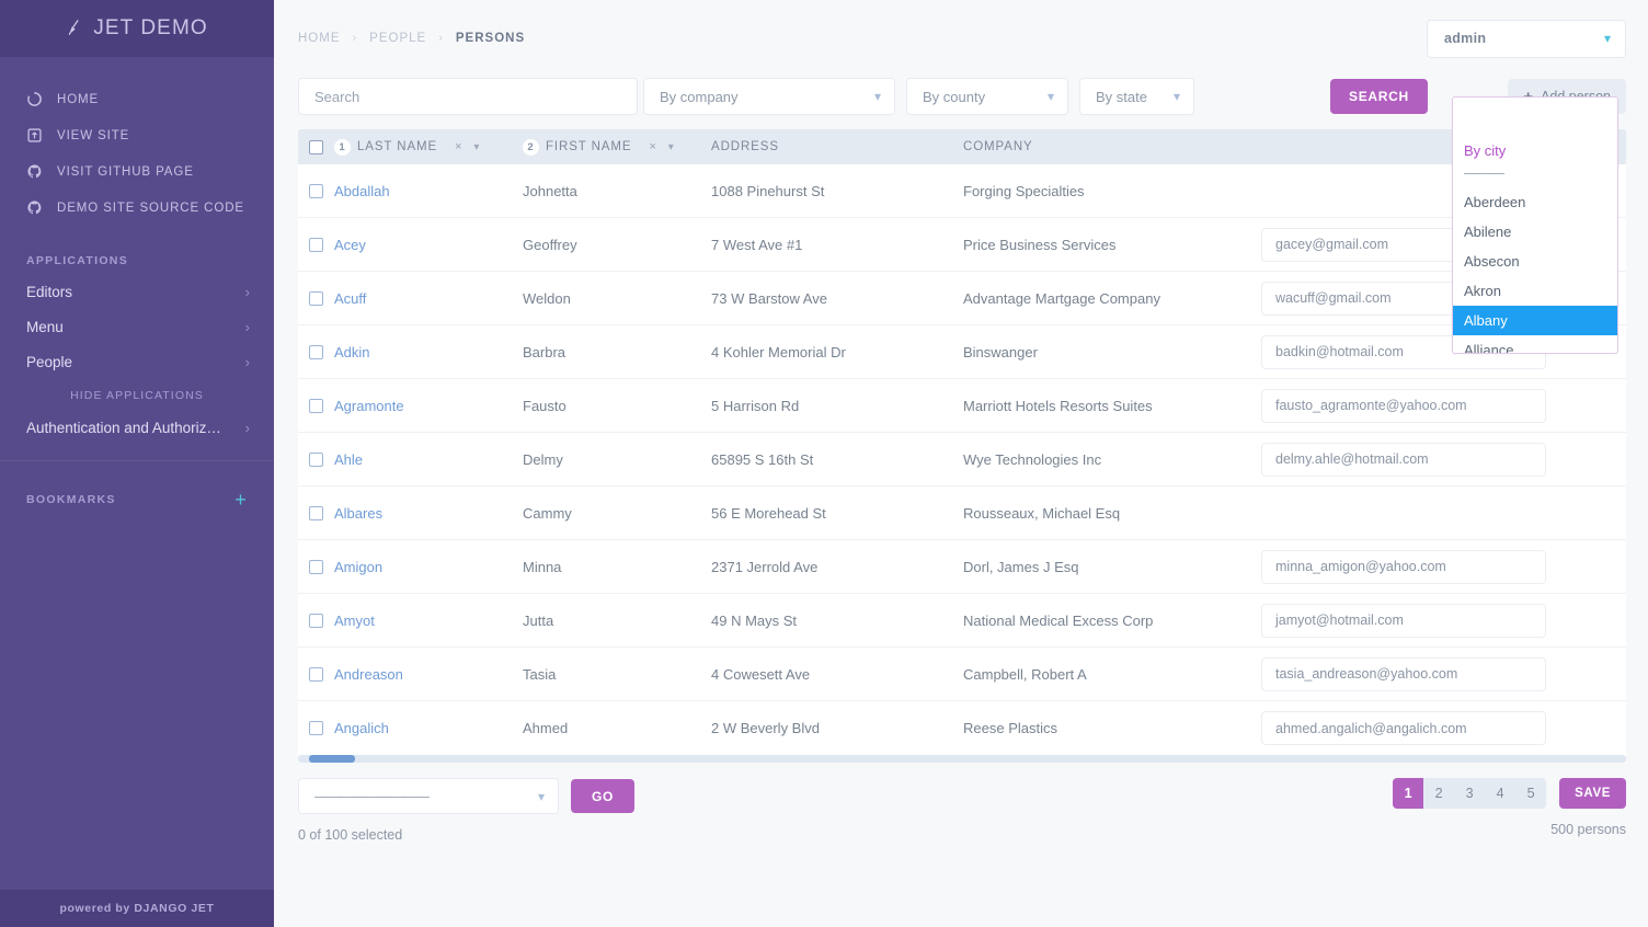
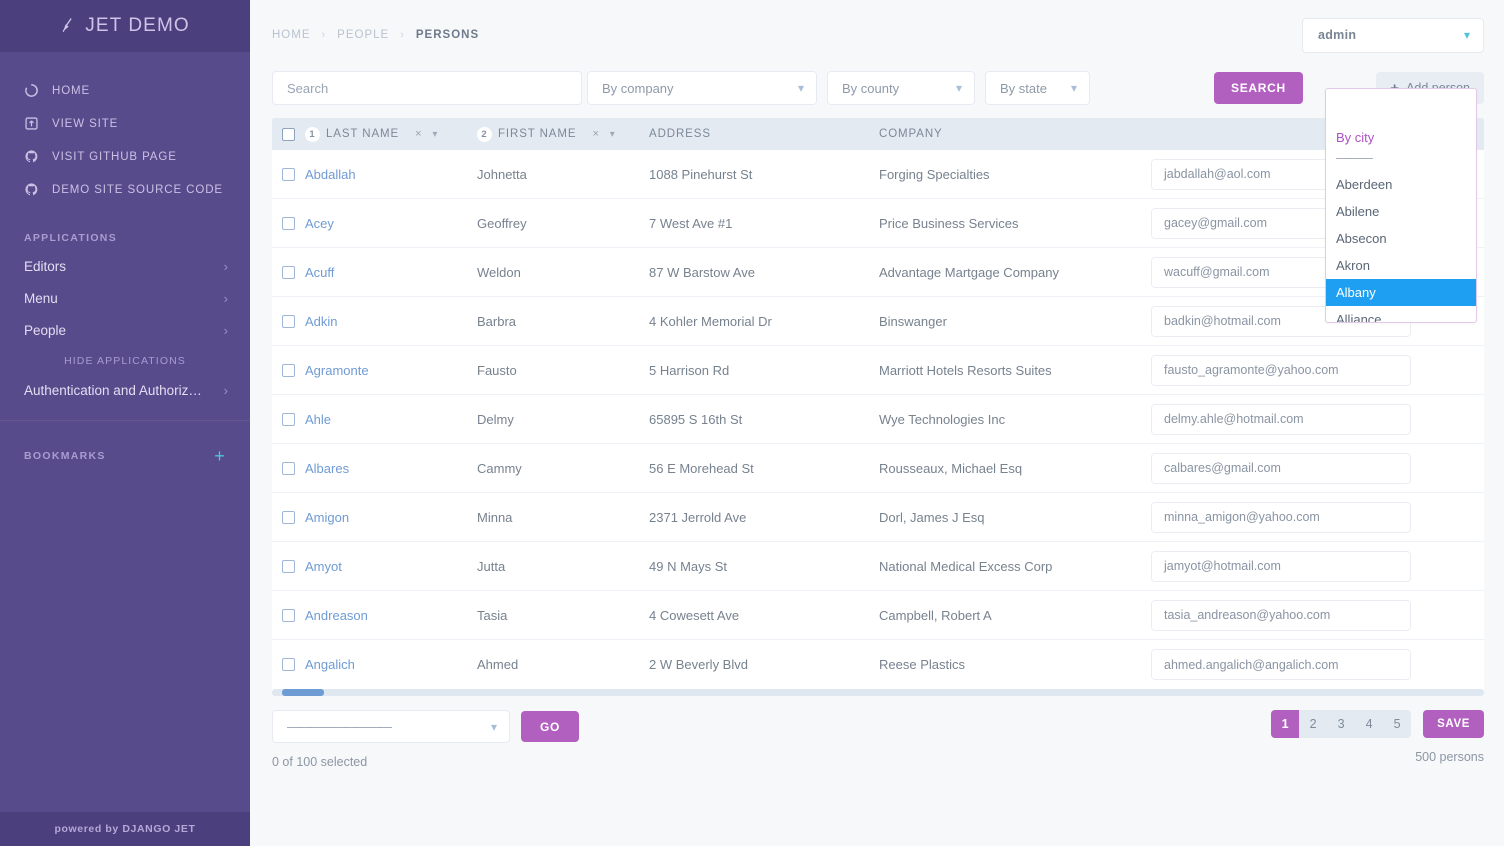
  JET DEMO
  HOME
  VIEW SITE
  VISIT GITHUB PAGE
  DEMO SITE SOURCE CODE
  APPLICATIONS
  Editors
  ›
  Menu
  ›
  People
  ›
  HIDE APPLICATIONS
  Authentication and Authoriz…
  ›
  BOOKMARKS
  +
  powered by DJANGO JET
  HOME
  ›
  PEOPLE
  ›
  PERSONS
  admin
  ▾
  Search
  By company
  ▾
  By county
  ▾
  By state
  ▾
  SEARCH
  1
  LAST NAME
  ×
  ▾
  2
  FIRST NAME
  ×
  ▾
  ADDRESS
  COMPANY
  Abdallah
  Johnetta
  1088 Pinehurst St
  Forging Specialties
+ jabdallah@aol.com
  Acey
  Geoffrey
  7 West Ave #1
  Price Business Services
  gacey@gmail.com
  Acuff
  Weldon
- 73 W Barstow Ave
+ 87 W Barstow Ave
  Advantage Martgage Company
  wacuff@gmail.com
  Adkin
  Barbra
  4 Kohler Memorial Dr
  Binswanger
  badkin@hotmail.com
  Agramonte
  Fausto
  5 Harrison Rd
  Marriott Hotels Resorts Suites
  fausto_agramonte@yahoo.com
  Ahle
  Delmy
  65895 S 16th St
  Wye Technologies Inc
  delmy.ahle@hotmail.com
  Albares
  Cammy
  56 E Morehead St
  Rousseaux, Michael Esq
+ calbares@gmail.com
  Amigon
  Minna
  2371 Jerrold Ave
  Dorl, James J Esq
  minna_amigon@yahoo.com
  Amyot
  Jutta
  49 N Mays St
  National Medical Excess Corp
  jamyot@hotmail.com
  Andreason
  Tasia
  4 Cowesett Ave
  Campbell, Robert A
  tasia_andreason@yahoo.com
  Angalich
  Ahmed
  2 W Beverly Blvd
  Reese Plastics
  ahmed.angalich@angalich.com
  —————————
  ▾
  GO
  0 of 100 selected
  1
  2
  3
  4
  5
  SAVE
  500 persons
  By city
  ———
  Aberdeen
  Abilene
  Absecon
  Akron
  Albany
  Alliance
